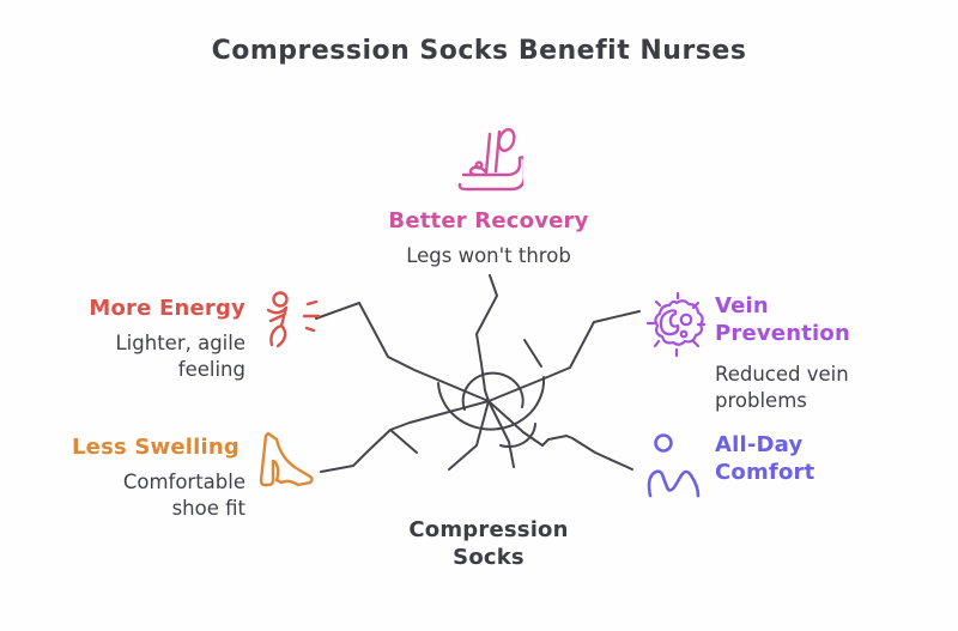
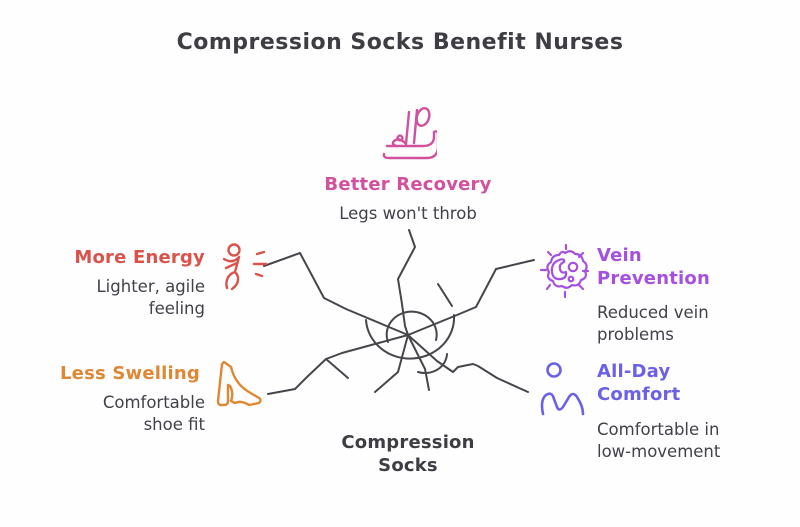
  Compression Socks Benefit Nurses
  Better Recovery
  Legs won't throb
  More Energy
  Lighter, agile feeling
  Less Swelling
  Comfortable shoe fit
  Vein Prevention
  Reduced vein problems
  All-Day Comfort
+ Comfortable in low-movement
  Compression Socks
